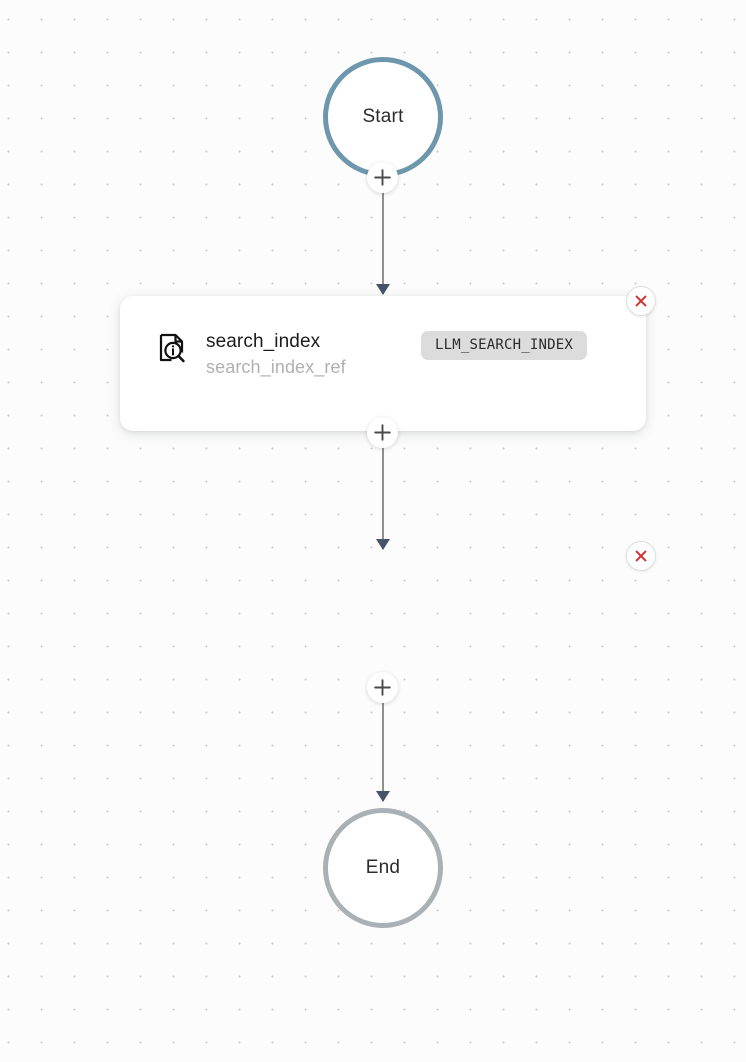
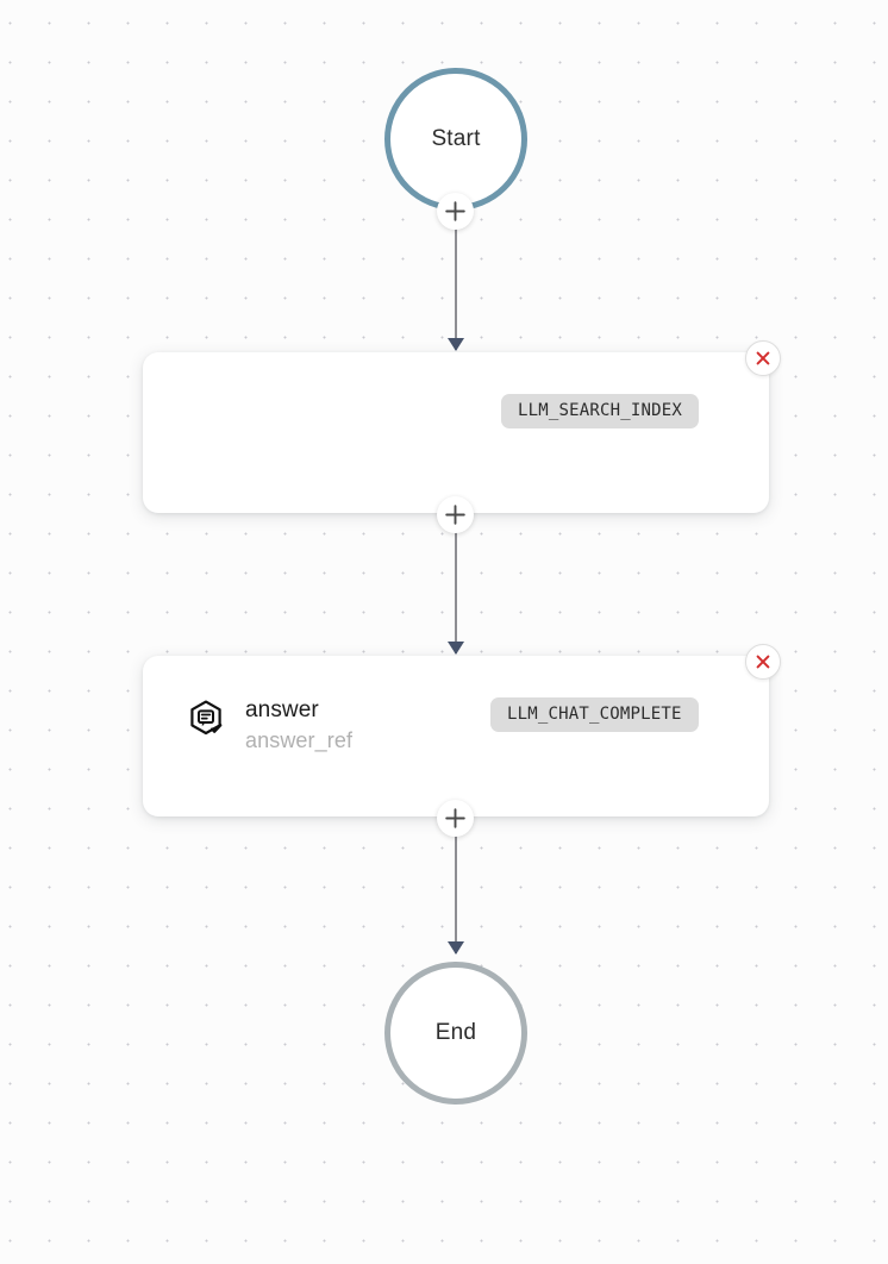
  Start
- search_index
- search_index_ref
  LLM_SEARCH_INDEX
+ answer
+ answer_ref
+ LLM_CHAT_COMPLETE
  End
